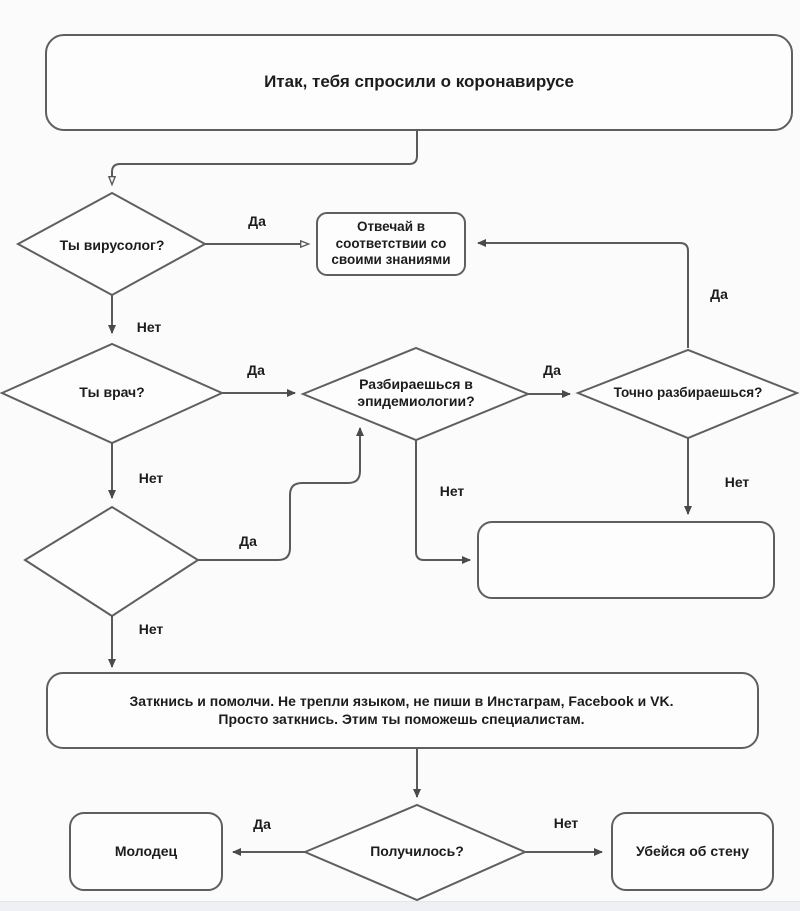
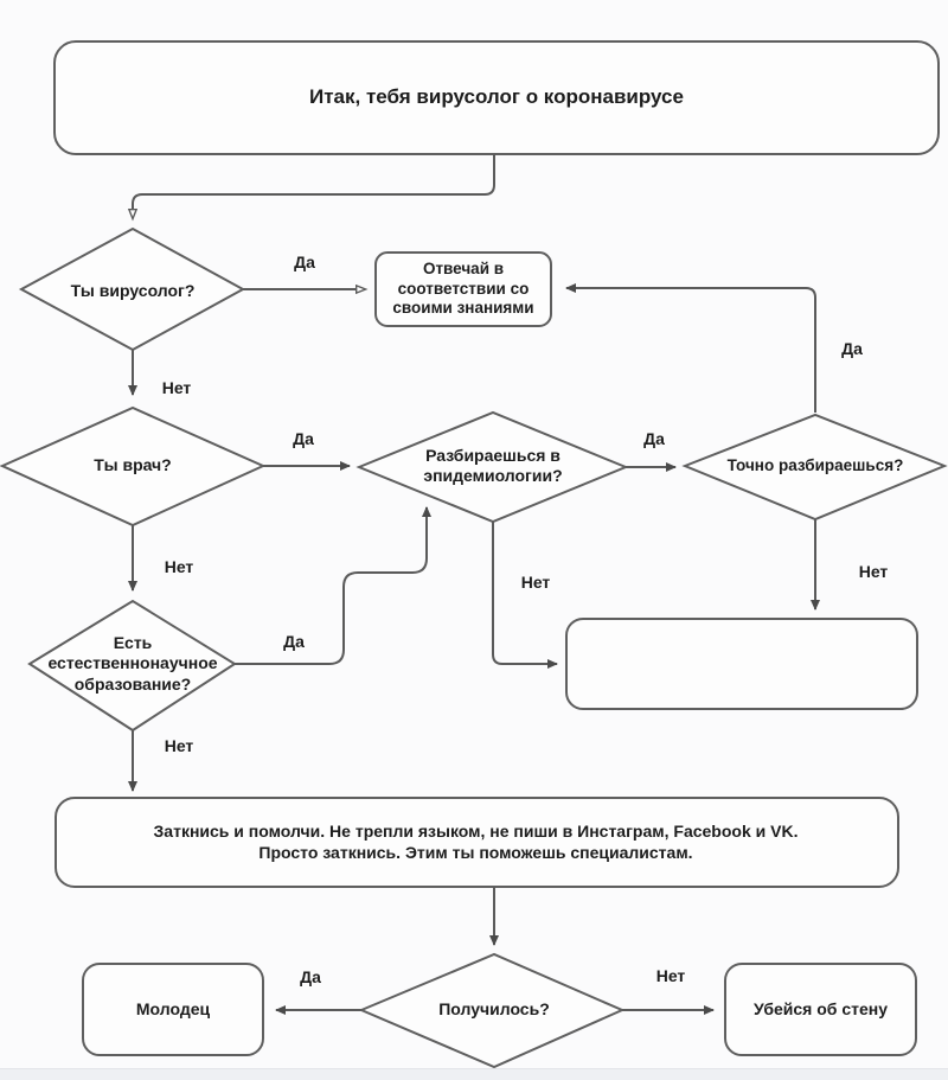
- Итак, тебя спросили о коронавирусе
+ Итак, тебя вирусолог о коронавирусе
  Ты вирусолог?
  Отвечай в
  соответствии со
  своими знаниями
  Ты врач?
  Разбираешься в
  эпидемиологии?
  Точно разбираешься?
+ Есть
+ естественнонаучное
+ образование?
  Заткнись и помолчи. Не трепли языком, не пиши в Инстаграм, Facebook и VK.
  Просто заткнись. Этим ты поможешь специалистам.
  Получилось?
  Молодец
  Убейся об стену
  Да
  Нет
  Да
  Нет
  Да
  Нет
  Да
  Нет
  Да
  Нет
  Да
  Нет
